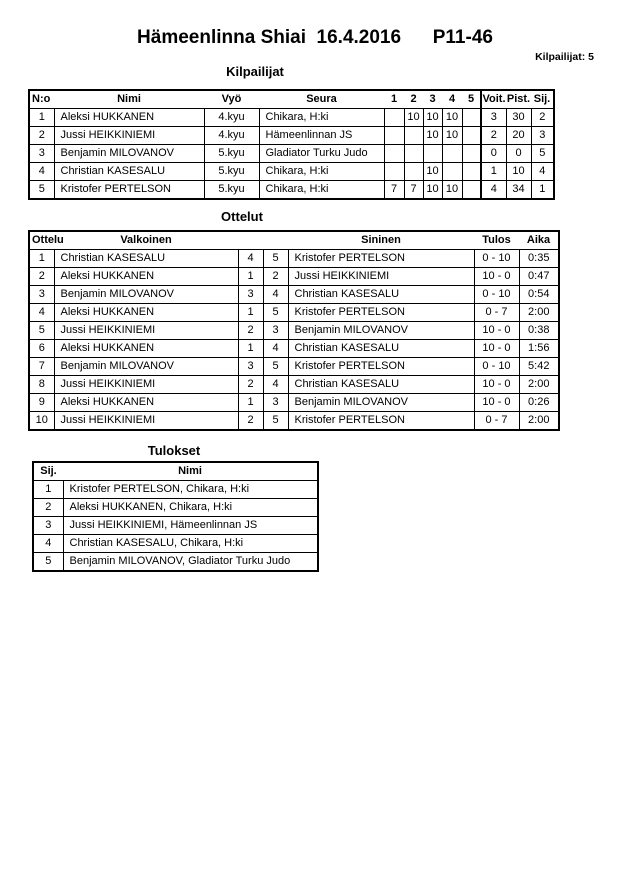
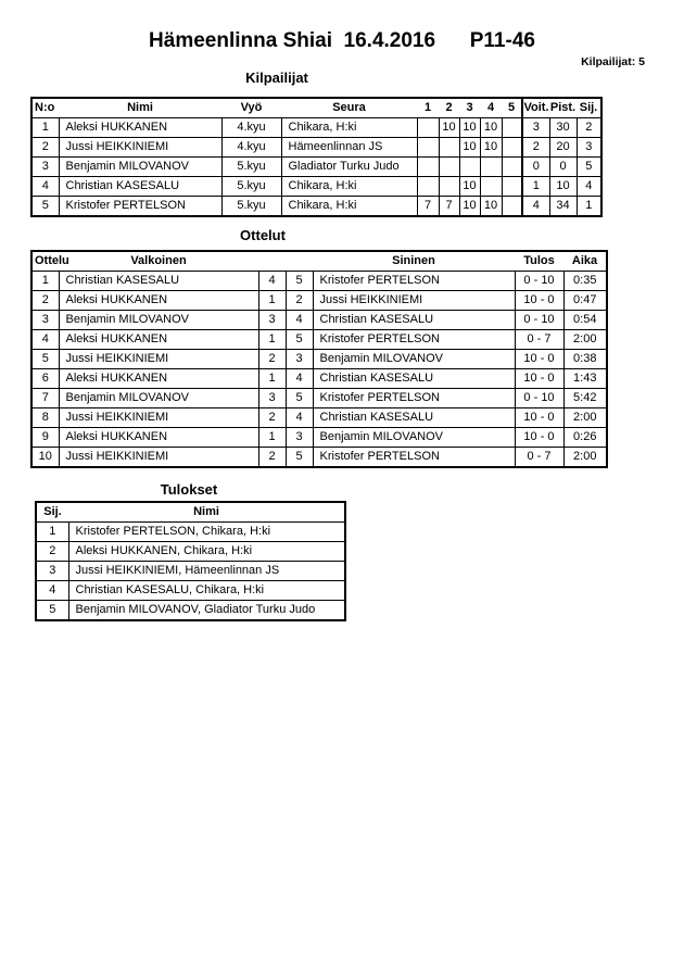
  Hämeenlinna Shiai 16.4.2016 P11-46
  Kilpailijat: 5
  Kilpailijat
  N:o	Nimi	Vyö	Seura	1	2	3	4	5	Voit.	Pist.	Sij.
  1	Aleksi HUKKANEN	4.kyu	Chikara, H:ki		10	10	10		3	30	2
  2	Jussi HEIKKINIEMI	4.kyu	Hämeenlinnan JS			10	10		2	20	3
  3	Benjamin MILOVANOV	5.kyu	Gladiator Turku Judo						0	0	5
  4	Christian KASESALU	5.kyu	Chikara, H:ki			10			1	10	4
  5	Kristofer PERTELSON	5.kyu	Chikara, H:ki	7	7	10	10		4	34	1
  Ottelut
  Ottelu	Valkoinen			Sininen	Tulos	Aika
  1	Christian KASESALU	4	5	Kristofer PERTELSON	0 - 10	0:35
  2	Aleksi HUKKANEN	1	2	Jussi HEIKKINIEMI	10 - 0	0:47
  3	Benjamin MILOVANOV	3	4	Christian KASESALU	0 - 10	0:54
  4	Aleksi HUKKANEN	1	5	Kristofer PERTELSON	0 - 7	2:00
  5	Jussi HEIKKINIEMI	2	3	Benjamin MILOVANOV	10 - 0	0:38
- 6	Aleksi HUKKANEN	1	4	Christian KASESALU	10 - 0	1:56
+ 6	Aleksi HUKKANEN	1	4	Christian KASESALU	10 - 0	1:43
  7	Benjamin MILOVANOV	3	5	Kristofer PERTELSON	0 - 10	5:42
  8	Jussi HEIKKINIEMI	2	4	Christian KASESALU	10 - 0	2:00
  9	Aleksi HUKKANEN	1	3	Benjamin MILOVANOV	10 - 0	0:26
  10	Jussi HEIKKINIEMI	2	5	Kristofer PERTELSON	0 - 7	2:00
  Tulokset
  Sij.	Nimi
  1	Kristofer PERTELSON, Chikara, H:ki
  2	Aleksi HUKKANEN, Chikara, H:ki
  3	Jussi HEIKKINIEMI, Hämeenlinnan JS
  4	Christian KASESALU, Chikara, H:ki
  5	Benjamin MILOVANOV, Gladiator Turku Judo
